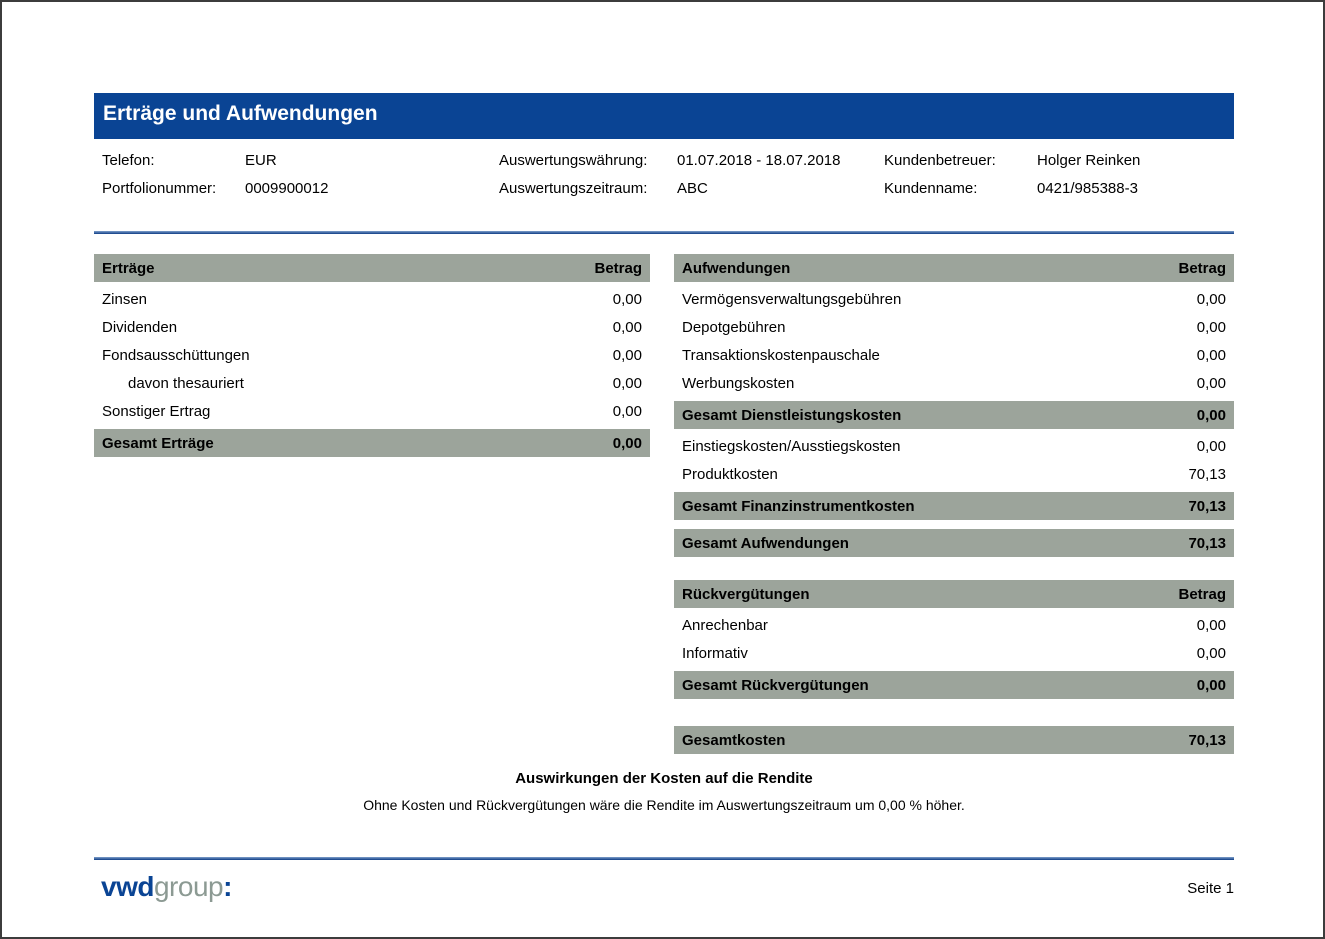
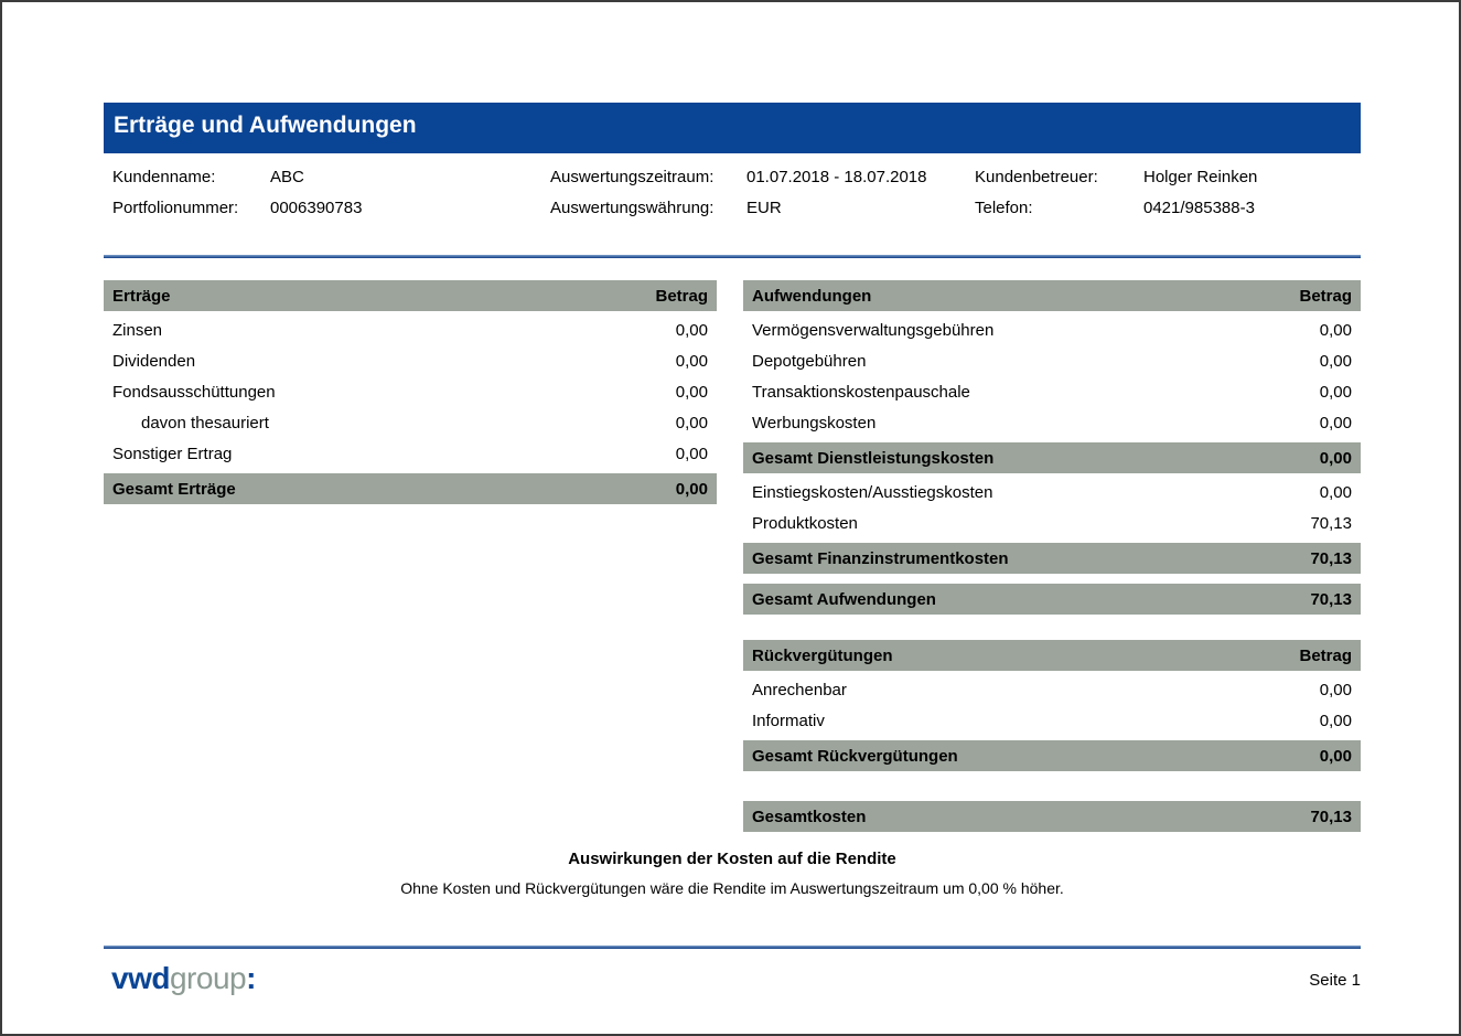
  Erträge und Aufwendungen
- Telefon:
+ Kundenname:
- EUR
+ ABC
- Auswertungswährung:
+ Auswertungszeitraum:
  01.07.2018 - 18.07.2018
  Kundenbetreuer:
  Holger Reinken
  Portfolionummer:
- 0009900012
+ 0006390783
- Auswertungszeitraum:
+ Auswertungswährung:
- ABC
+ EUR
- Kundenname:
+ Telefon:
  0421/985388-3
  Erträge
  Betrag
  Zinsen
  0,00
  Dividenden
  0,00
  Fondsausschüttungen
  0,00
  davon thesauriert
  0,00
  Sonstiger Ertrag
  0,00
  Gesamt Erträge
  0,00
  Aufwendungen
  Betrag
  Vermögensverwaltungsgebühren
  0,00
  Depotgebühren
  0,00
  Transaktionskostenpauschale
  0,00
  Werbungskosten
  0,00
  Gesamt Dienstleistungskosten
  0,00
  Einstiegskosten/Ausstiegskosten
  0,00
  Produktkosten
  70,13
  Gesamt Finanzinstrumentkosten
  70,13
  Gesamt Aufwendungen
  70,13
  Rückvergütungen
  Betrag
  Anrechenbar
  0,00
  Informativ
  0,00
  Gesamt Rückvergütungen
  0,00
  Gesamtkosten
  70,13
  Auswirkungen der Kosten auf die Rendite
  Ohne Kosten und Rückvergütungen wäre die Rendite im Auswertungszeitraum um 0,00 % höher.
  vwdgroup:
  Seite 1
